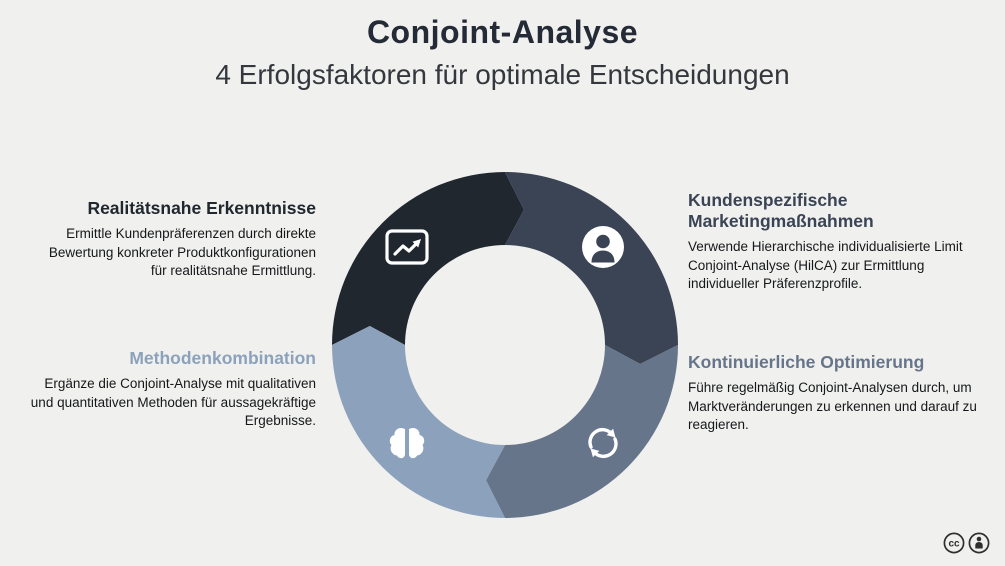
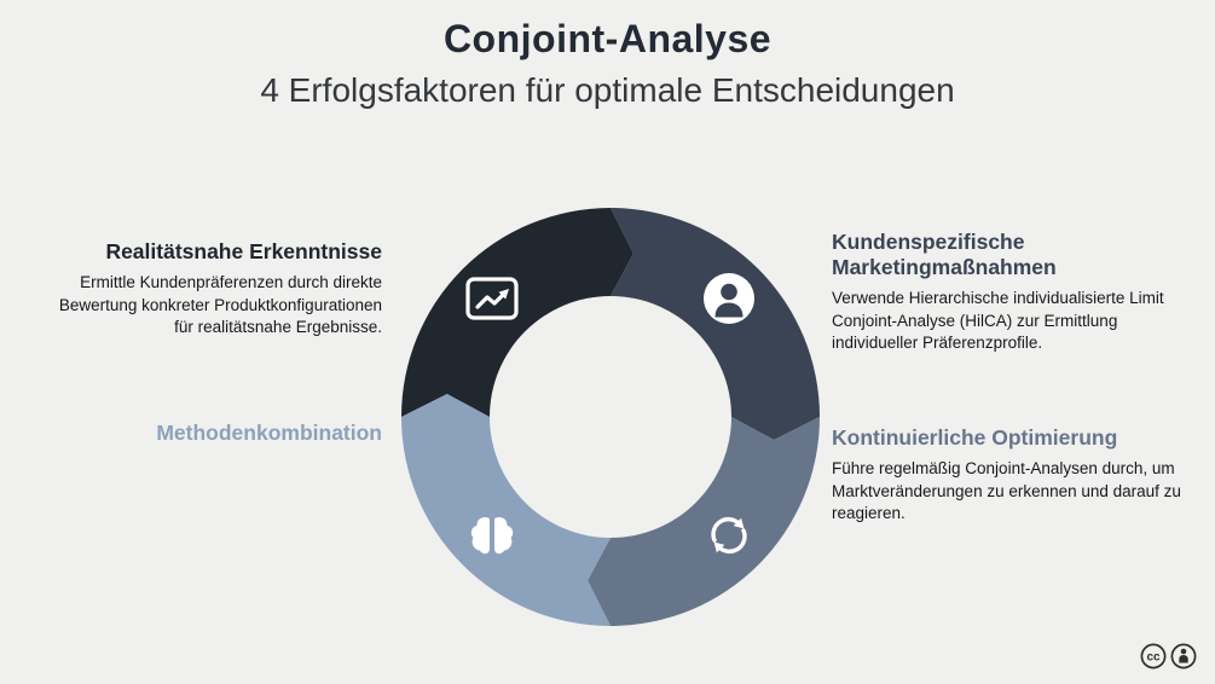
  Conjoint-Analyse
  4 Erfolgsfaktoren für optimale Entscheidungen
  Realitätsnahe Erkenntnisse
- Ermittle Kundenpräferenzen durch direkte Bewertung konkreter Produktkonfigurationen für realitätsnahe Ermittlung.
+ Ermittle Kundenpräferenzen durch direkte Bewertung konkreter Produktkonfigurationen für realitätsnahe Ergebnisse.
  Kundenspezifische Marketingmaßnahmen
  Verwende Hierarchische individualisierte Limit Conjoint-Analyse (HilCA) zur Ermittlung individueller Präferenzprofile.
  Kontinuierliche Optimierung
  Führe regelmäßig Conjoint-Analysen durch, um Marktveränderungen zu erkennen und darauf zu reagieren.
  Methodenkombination
- Ergänze die Conjoint-Analyse mit qualitativen und quantitativen Methoden für aussagekräftige Ergebnisse.
  cc
